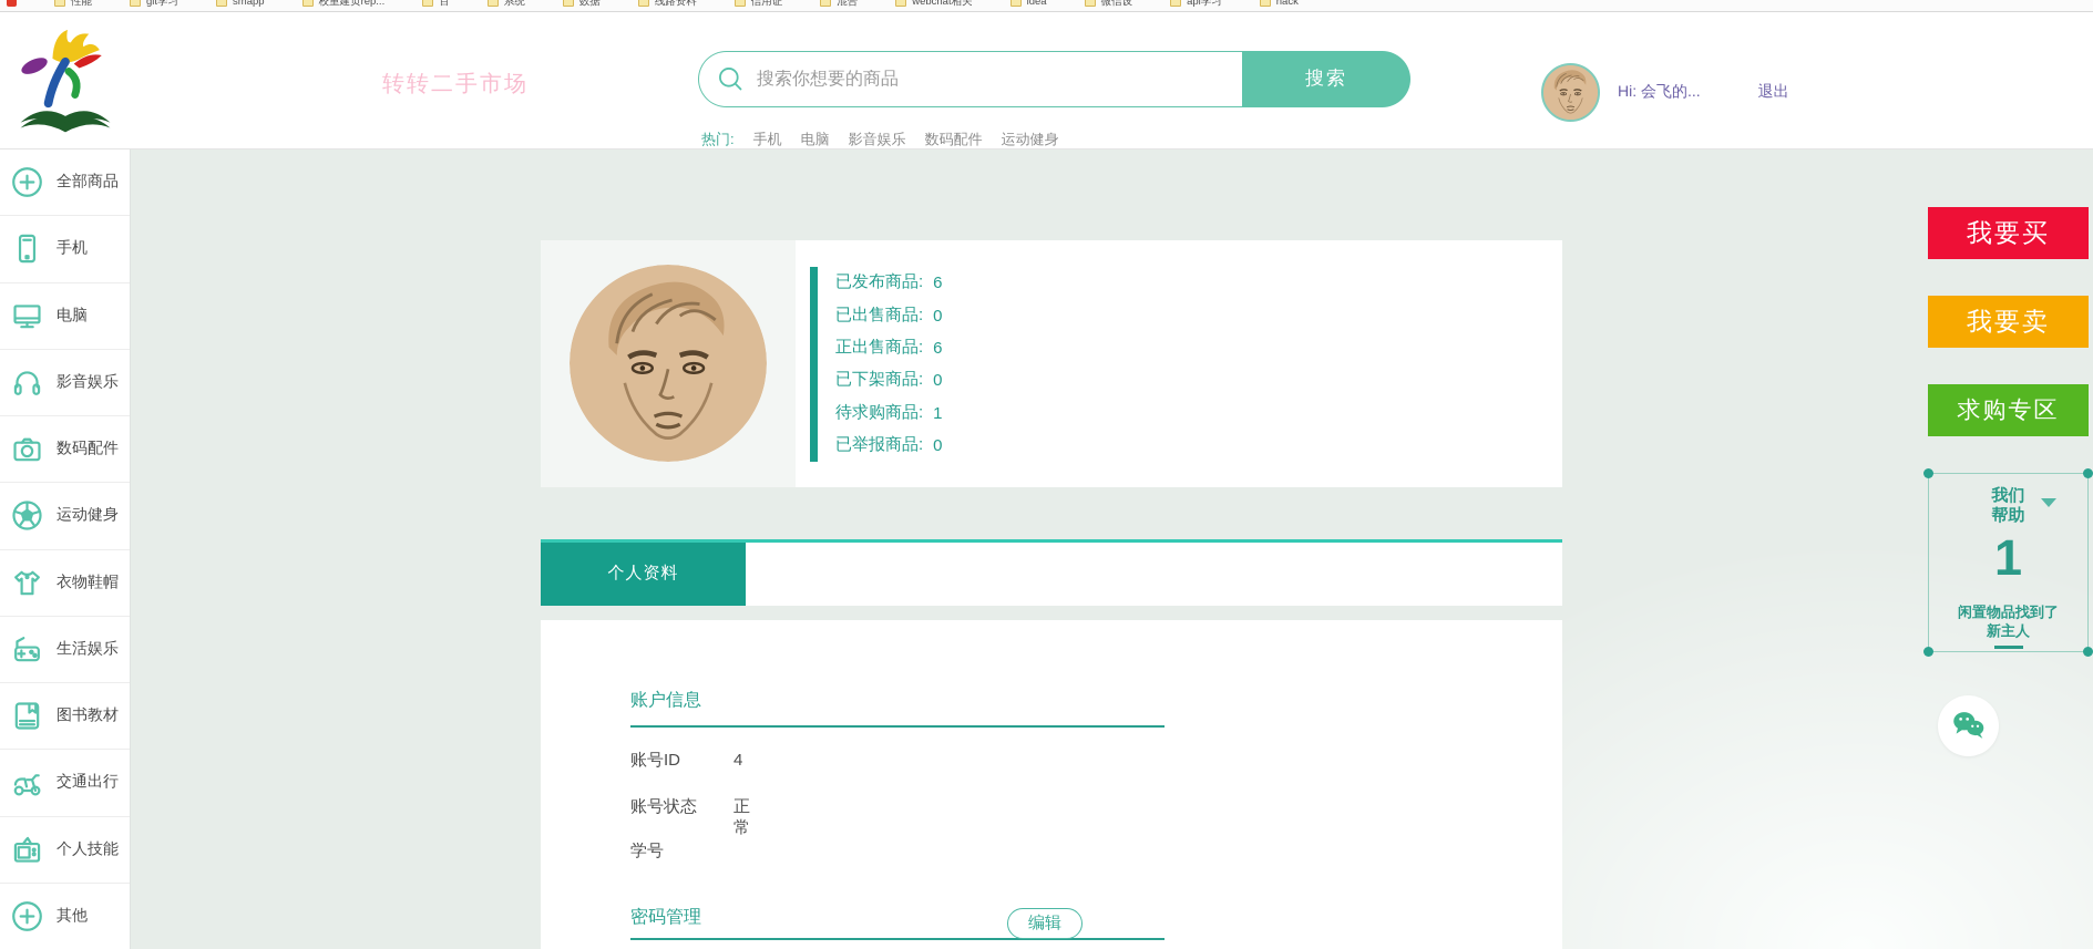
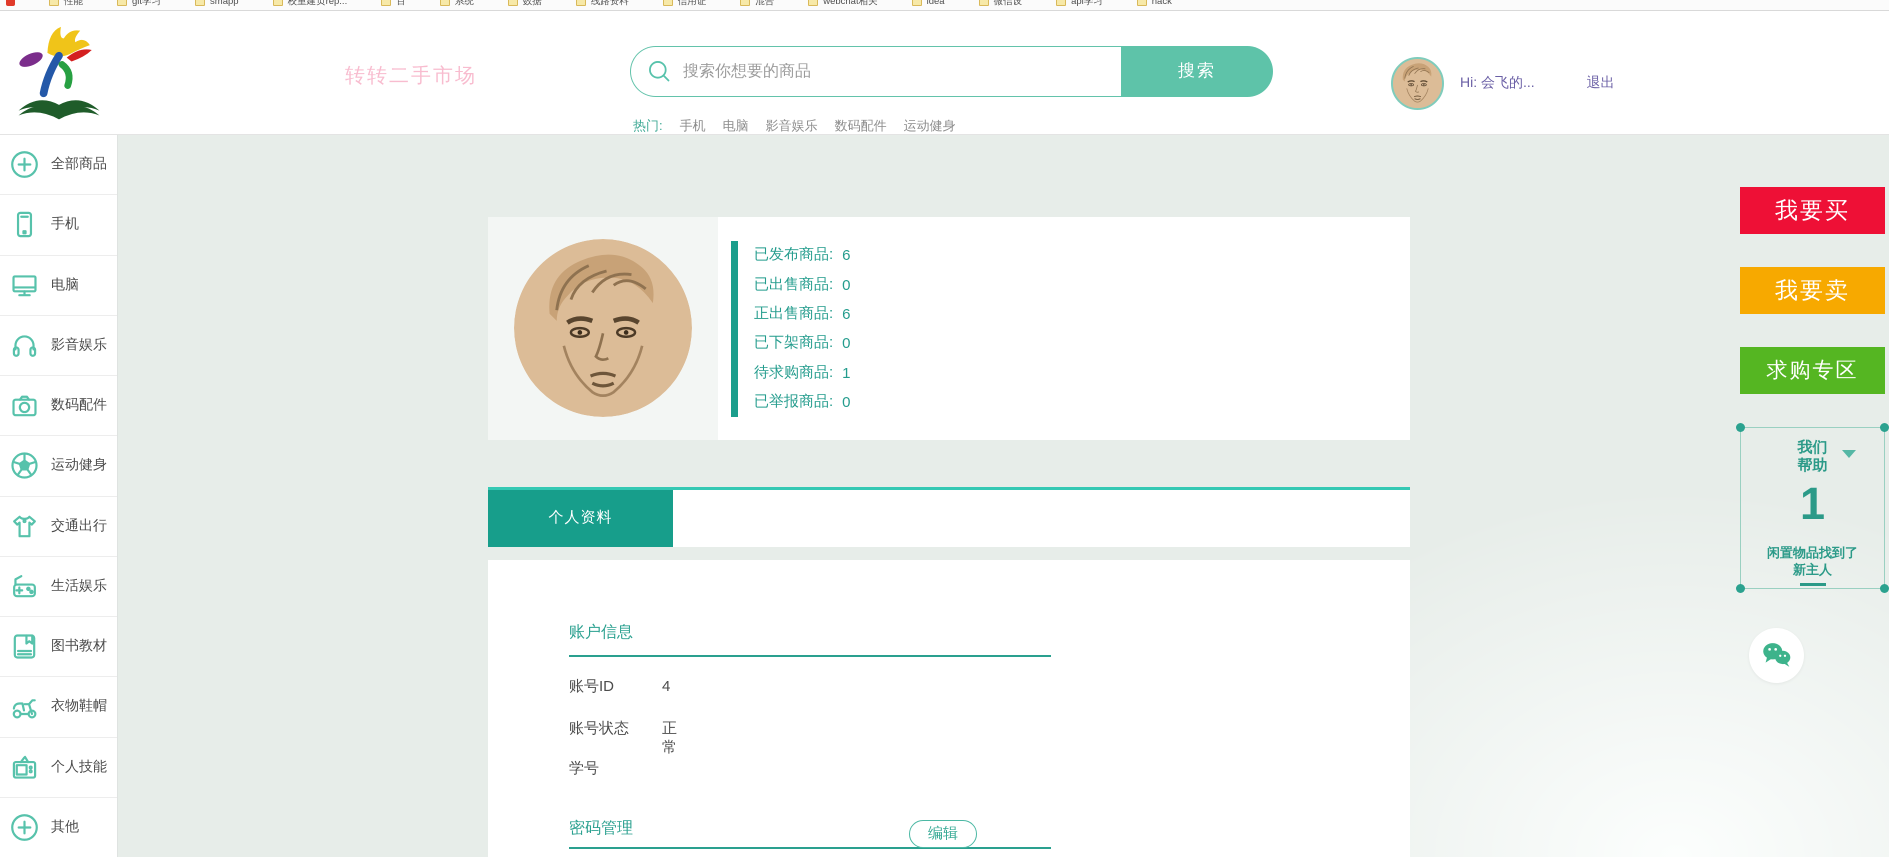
  性能
  git学习
  smapp
  校重建页rep...
  百
  系统
  数据
  线路资料
  信用证
  混合
  webchat相关
  idea
  微信设
  api学习
  hack
  转转二手市场
  搜索你想要的商品
  搜索
  热门:
  手机
  电脑
  影音娱乐
  数码配件
  运动健身
  Hi: 会飞的...
  退出
  全部商品
  手机
  电脑
  影音娱乐
  数码配件
  运动健身
- 衣物鞋帽
+ 交通出行
  生活娱乐
  图书教材
- 交通出行
+ 衣物鞋帽
  个人技能
  其他
  已发布商品:
  6
  已出售商品:
  0
  正出售商品:
  6
  已下架商品:
  0
  待求购商品:
  1
  已举报商品:
  0
  个人资料
  账户信息
  账号ID
  4
  账号状态
  正常
  学号
  密码管理
  编辑
  我要买
  我要卖
  求购专区
  我们
  帮助
  1
  闲置物品找到了
  新主人
